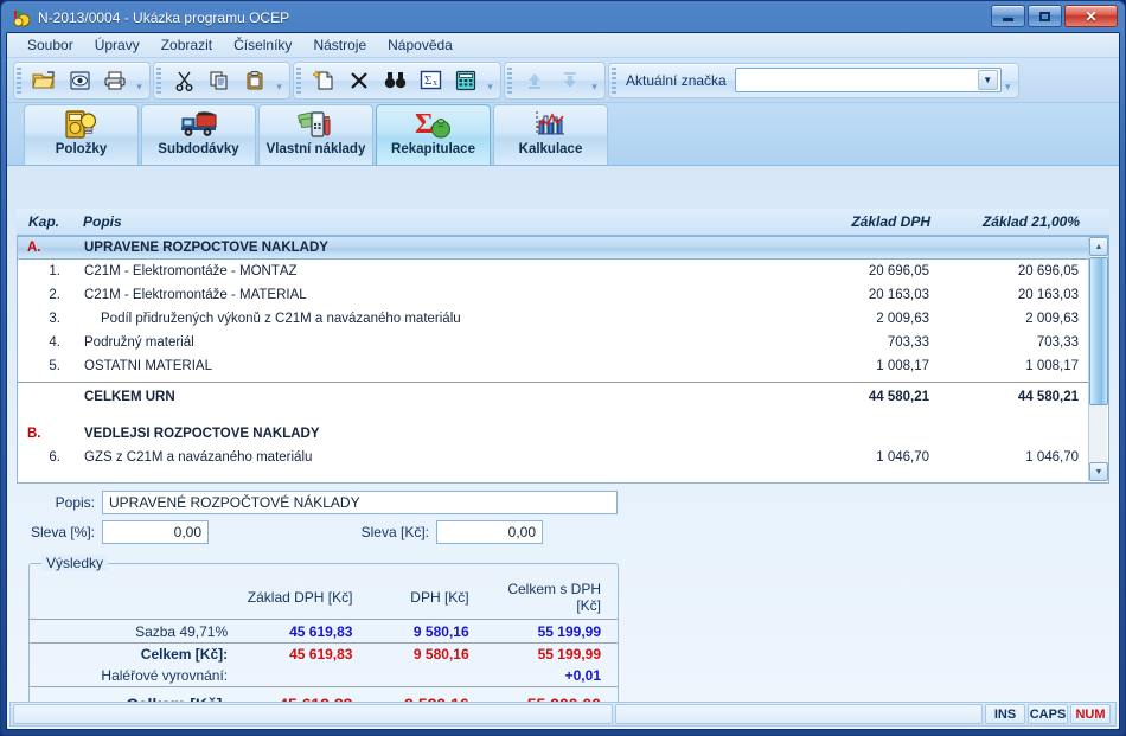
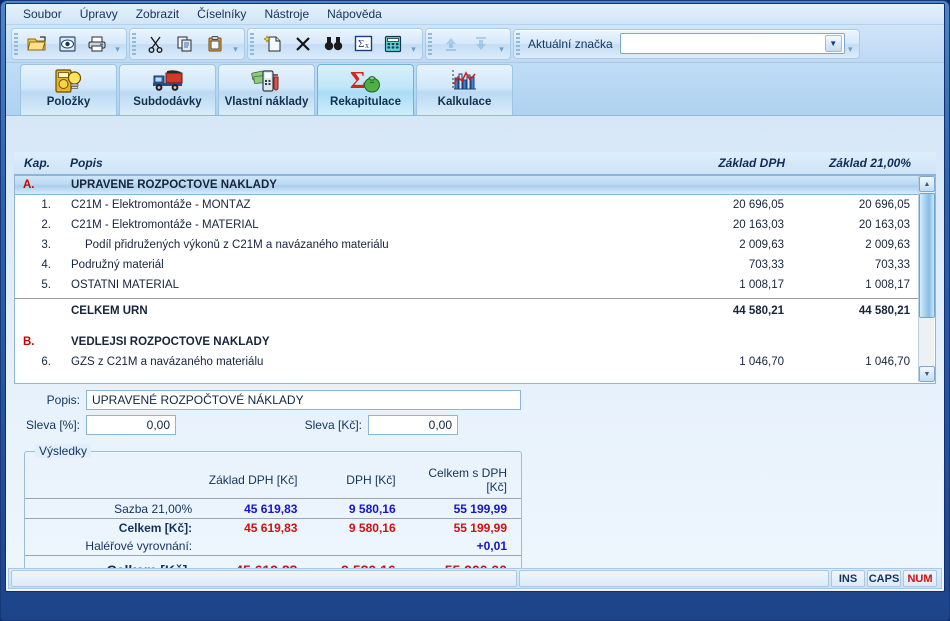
- N-2013/0004 - Ukázka programu OCEP
- ✕
  Soubor
  Úpravy
  Zobrazit
  Číselníky
  Nástroje
  Nápověda
  ▾
  ▾
  Σ
  x
  ▾
  ▾
  Aktuální značka
  ▼
  ▾
  Položky
  Subdodávky
  Vlastní náklady
  Σ
  Rekapitulace
  Kalkulace
  Kap.
  Popis
  Základ DPH
  Základ 21,00%
  A.
  UPRAVENÉ ROZPOČTOVÉ NÁKLADY
  1.
  C21M - Elektromontáže - MONTÁŽ
  20 696,05
  20 696,05
  2.
  C21M - Elektromontáže - MATERIÁL
  20 163,03
  20 163,03
  3.
  Podíl přidružených výkonů z C21M a navázaného materiálu
  2 009,63
  2 009,63
  4.
  Podružný materiál
  703,33
  703,33
  5.
  OSTATNÍ MATERIÁL
  1 008,17
  1 008,17
  CELKEM URN
  44 580,21
  44 580,21
  B.
  VEDLEJŠÍ ROZPOČTOVÉ NÁKLADY
  6.
  GZS z C21M a navázaného materiálu
  1 046,70
  1 046,70
  Popis:
  UPRAVENÉ ROZPOČTOVÉ NÁKLADY
  Sleva [%]:
  0,00
  Sleva [Kč]:
  0,00
  Výsledky
  	Základ DPH [Kč]	DPH [Kč]	Celkem s DPH [Kč]
- Sazba 49,71%	45 619,83	9 580,16	55 199,99
+ Sazba 21,00%	45 619,83	9 580,16	55 199,99
  Celkem [Kč]:	45 619,83	9 580,16	55 199,99
  Haléřové vyrovnání:			+0,01
  INS
  CAPS
  NUM
